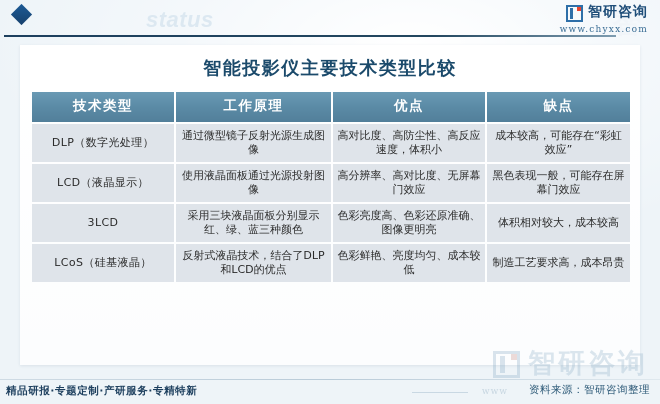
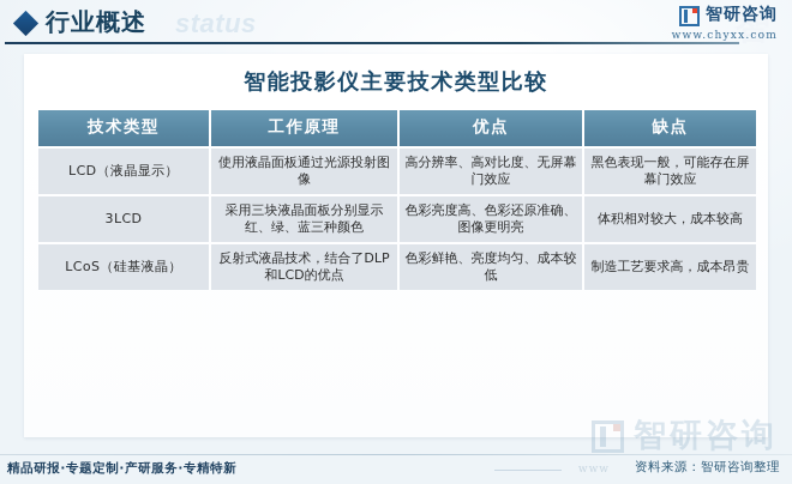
  智
  status
+ 行业概述
  智研咨询
  www.chyxx.com
  智能投影仪主要技术类型比较
  技术类型	工作原理	优点	缺点
- DLP（数字光处理）	通过微型镜子反射光源生成图像	高对比度、高防尘性、高反应速度，体积小	成本较高，可能存在“彩虹效应”
  LCD（液晶显示）	使用液晶面板通过光源投射图像	高分辨率、高对比度、无屏幕门效应	黑色表现一般，可能存在屏幕门效应
  3LCD	采用三块液晶面板分别显示红、绿、蓝三种颜色	色彩亮度高、色彩还原准确、图像更明亮	体积相对较大，成本较高
  LCoS（硅基液晶）	反射式液晶技术，结合了DLP和LCD的优点	色彩鲜艳、亮度均匀、成本较低	制造工艺要求高，成本昂贵
  智研咨询
  www
  精品研报·专题定制·产研服务·专精特新
  资料来源：智研咨询整理
